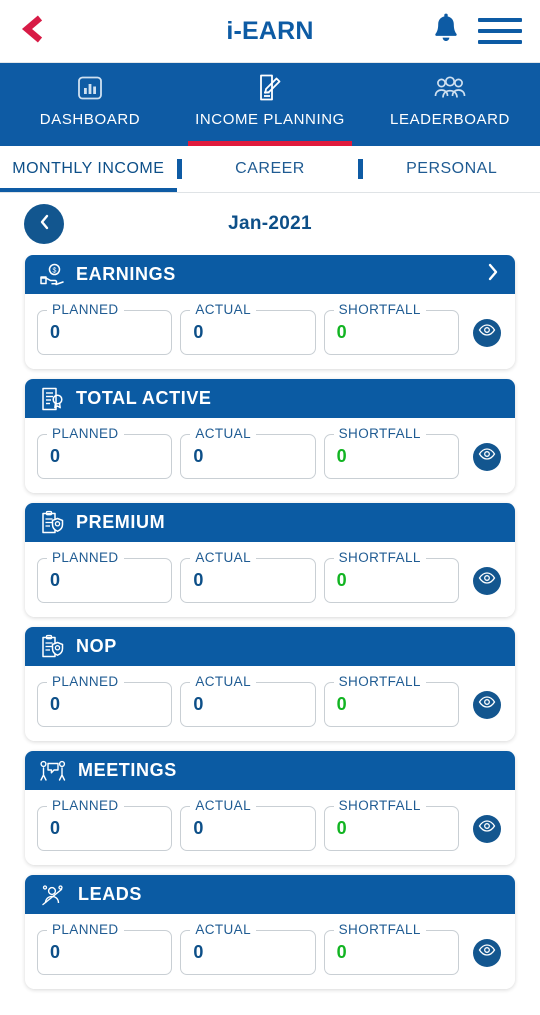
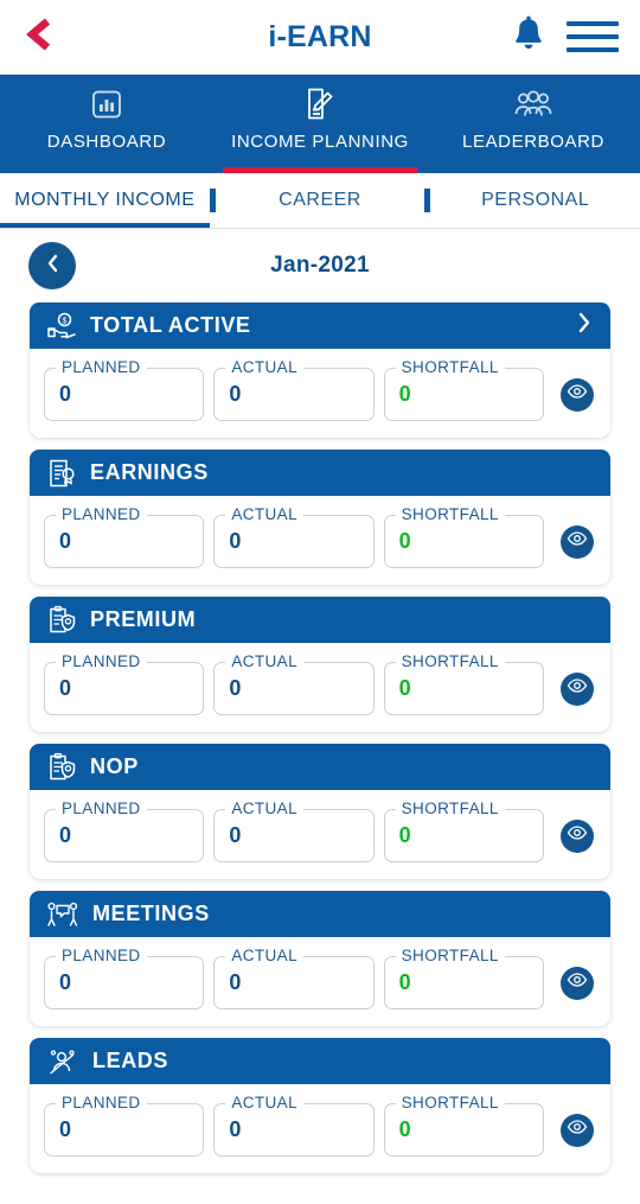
  i-EARN
  DASHBOARD
  INCOME PLANNING
  LEADERBOARD
  MONTHLY INCOME
  CAREER
  PERSONAL
  Jan-2021
- EARNINGS
+ TOTAL ACTIVE
  PLANNED
  0
  ACTUAL
  0
  SHORTFALL
  0
- TOTAL ACTIVE
+ EARNINGS
  PLANNED
  0
  ACTUAL
  0
  SHORTFALL
  0
  PREMIUM
  PLANNED
  0
  ACTUAL
  0
  SHORTFALL
  0
  NOP
  PLANNED
  0
  ACTUAL
  0
  SHORTFALL
  0
  MEETINGS
  PLANNED
  0
  ACTUAL
  0
  SHORTFALL
  0
  LEADS
  PLANNED
  0
  ACTUAL
  0
  SHORTFALL
  0
